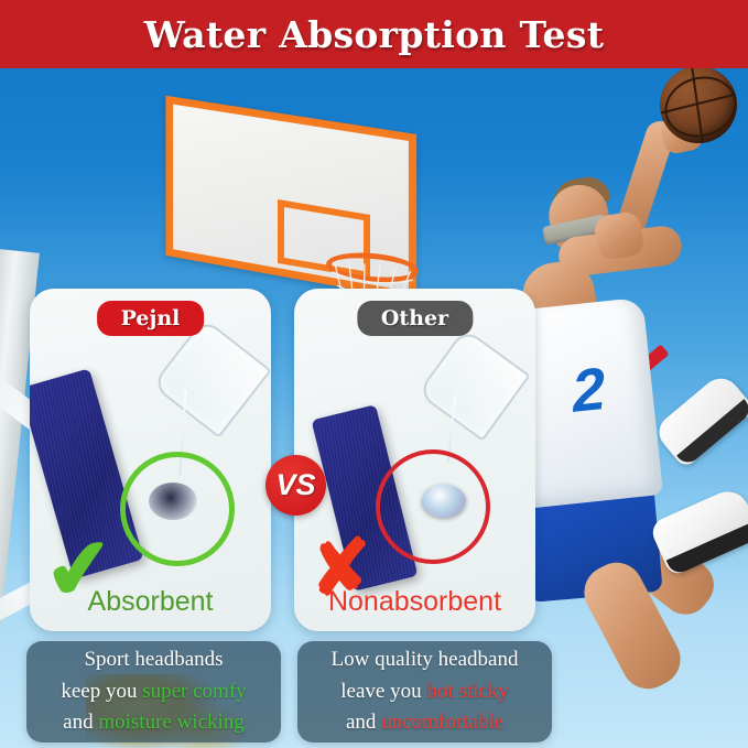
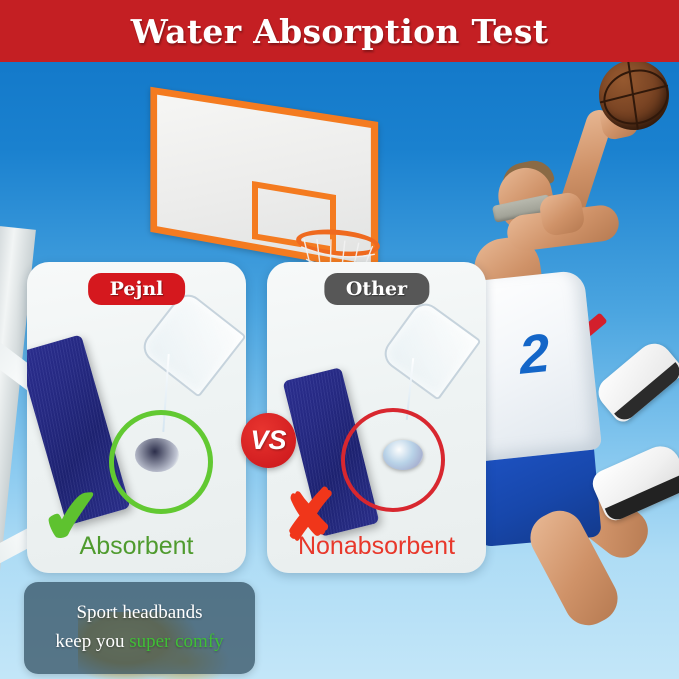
  Water Absorption Test
  Pejnl
  Absorbent
  Other
  Nonabsorbent
  VS
  Sport headbands
  keep you super comfy
- and moisture wicking
- Low quality headband
- leave you hot sticky
- and uncomfortable
